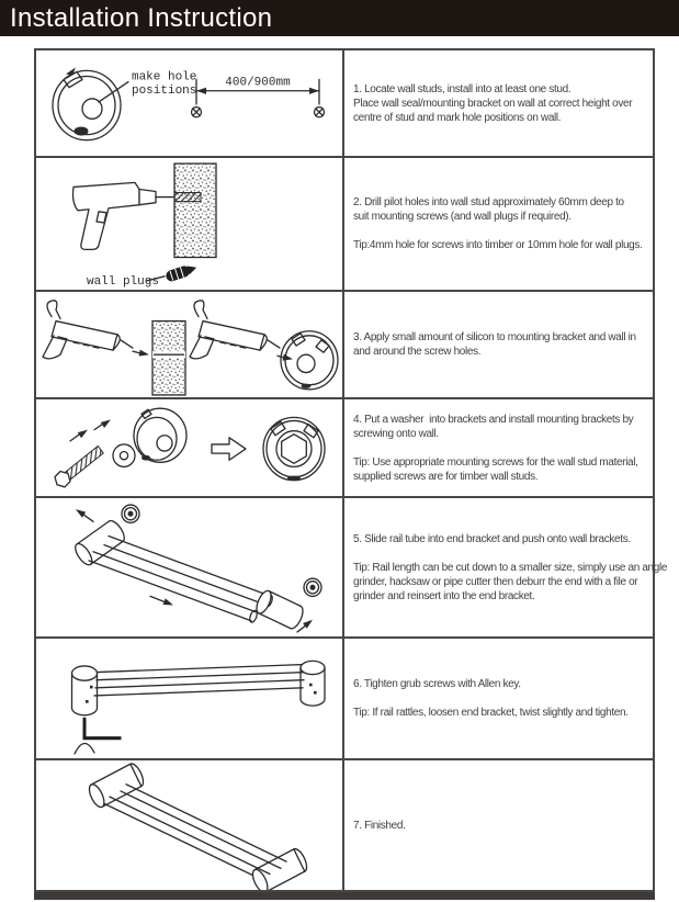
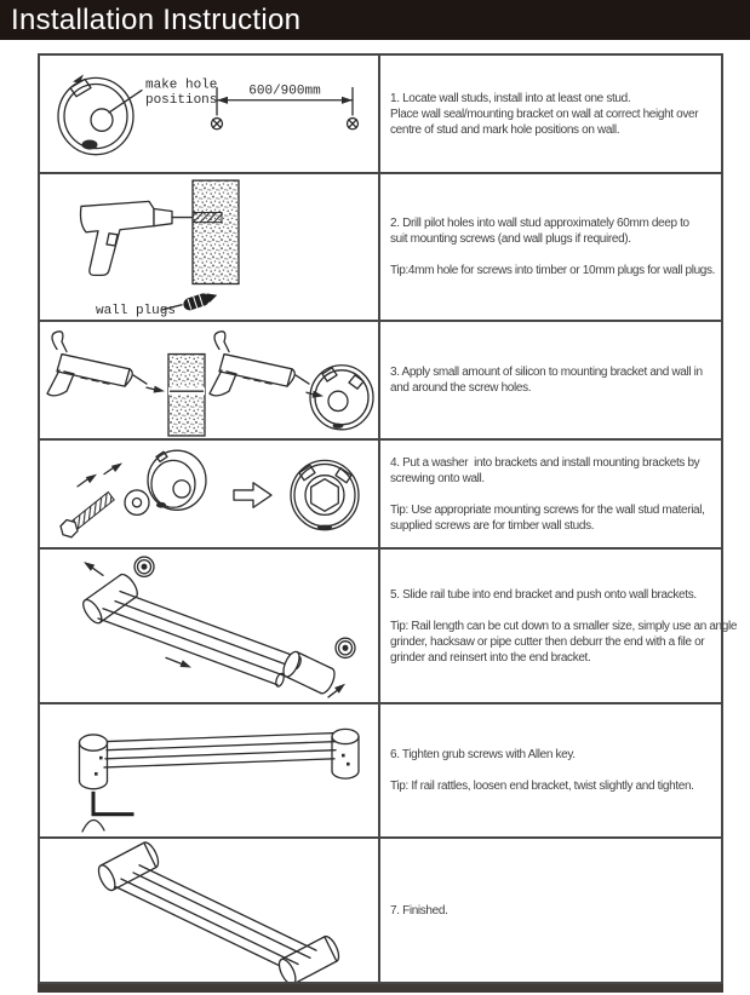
  Installation Instruction
  make hole
  positions
- 400/900mm
+ 600/900mm
  1. Locate wall studs, install into at least one stud.
  Place wall seal/mounting bracket on wall at correct height over
  centre of stud and mark hole positions on wall.
  wall plugs
  2. Drill pilot holes into wall stud approximately 60mm deep to
  suit mounting screws (and wall plugs if required).
- Tip:4mm hole for screws into timber or 10mm hole for wall plugs.
+ Tip:4mm hole for screws into timber or 10mm plugs for wall plugs.
  3. Apply small amount of silicon to mounting bracket and wall in
  and around the screw holes.
  4. Put a washer into brackets and install mounting brackets by
  screwing onto wall.
  Tip: Use appropriate mounting screws for the wall stud material,
  supplied screws are for timber wall studs.
  5. Slide rail tube into end bracket and push onto wall brackets.
  Tip: Rail length can be cut down to a smaller size, simply use an angle
  grinder, hacksaw or pipe cutter then deburr the end with a file or
  grinder and reinsert into the end bracket.
  6. Tighten grub screws with Allen key.
  Tip: If rail rattles, loosen end bracket, twist slightly and tighten.
  7. Finished.
